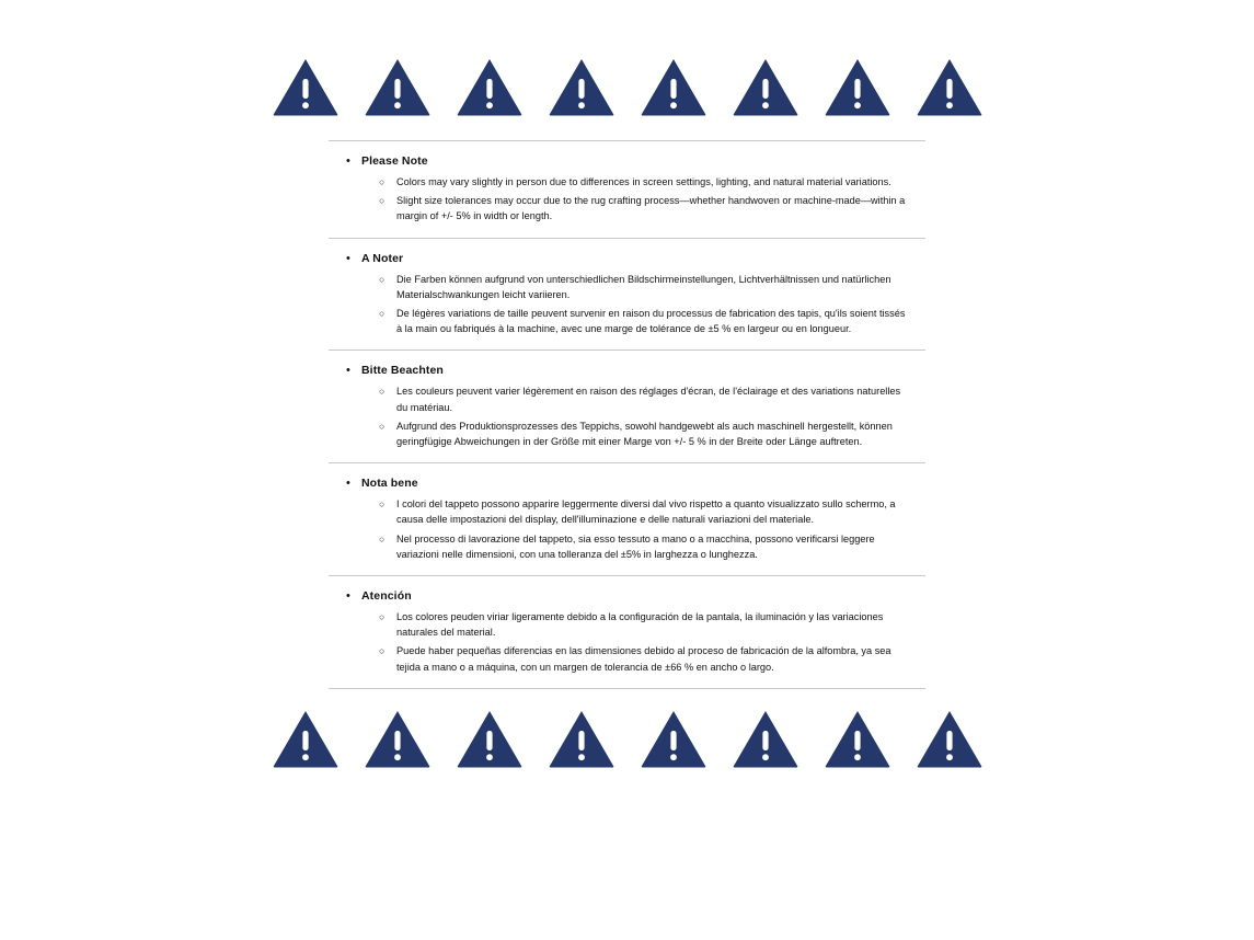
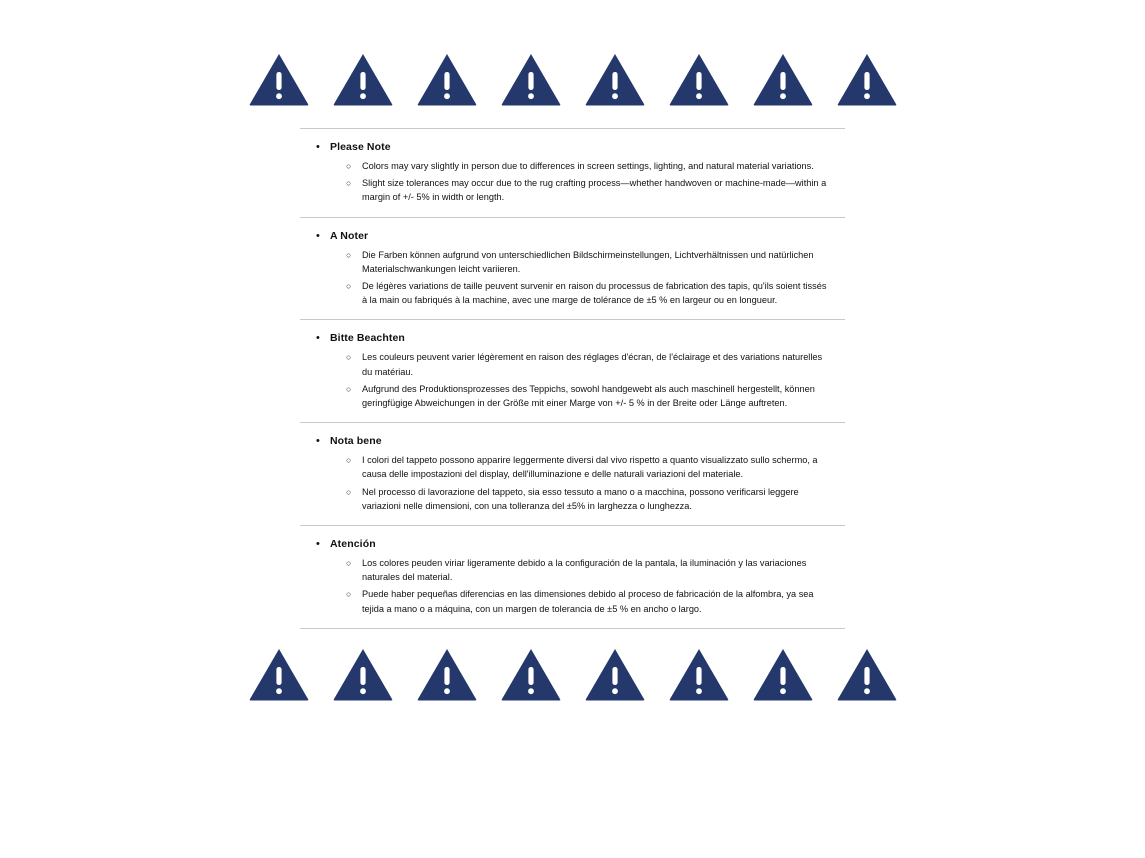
  •
  Please Note
  ○
  Colors may vary slightly in person due to differences in screen settings, lighting, and natural material variations.
  ○
  Slight size tolerances may occur due to the rug crafting process—whether handwoven or machine-made—within a margin of +/- 5% in width or length.
  •
  A Noter
  ○
  Die Farben können aufgrund von unterschiedlichen Bildschirmeinstellungen, Lichtverhältnissen und natürlichen Materialschwankungen leicht variieren.
  ○
  De légères variations de taille peuvent survenir en raison du processus de fabrication des tapis, qu'ils soient tissés à la main ou fabriqués à la machine, avec une marge de tolérance de ±5 % en largeur ou en longueur.
  •
  Bitte Beachten
  ○
  Les couleurs peuvent varier légèrement en raison des réglages d'écran, de l'éclairage et des variations naturelles du matériau.
  ○
  Aufgrund des Produktionsprozesses des Teppichs, sowohl handgewebt als auch maschinell hergestellt, können geringfügige Abweichungen in der Größe mit einer Marge von +/- 5 % in der Breite oder Länge auftreten.
  •
  Nota bene
  ○
  I colori del tappeto possono apparire leggermente diversi dal vivo rispetto a quanto visualizzato sullo schermo, a causa delle impostazioni del display, dell'illuminazione e delle naturali variazioni del materiale.
  ○
  Nel processo di lavorazione del tappeto, sia esso tessuto a mano o a macchina, possono verificarsi leggere variazioni nelle dimensioni, con una tolleranza del ±5% in larghezza o lunghezza.
  •
  Atención
  ○
  Los colores peuden viriar ligeramente debido a la configuración de la pantala, la iluminación y las variaciones naturales del material.
  ○
- Puede haber pequeñas diferencias en las dimensiones debido al proceso de fabricación de la alfombra, ya sea tejida a mano o a máquina, con un margen de tolerancia de ±66 % en ancho o largo.
+ Puede haber pequeñas diferencias en las dimensiones debido al proceso de fabricación de la alfombra, ya sea tejida a mano o a máquina, con un margen de tolerancia de ±5 % en ancho o largo.
